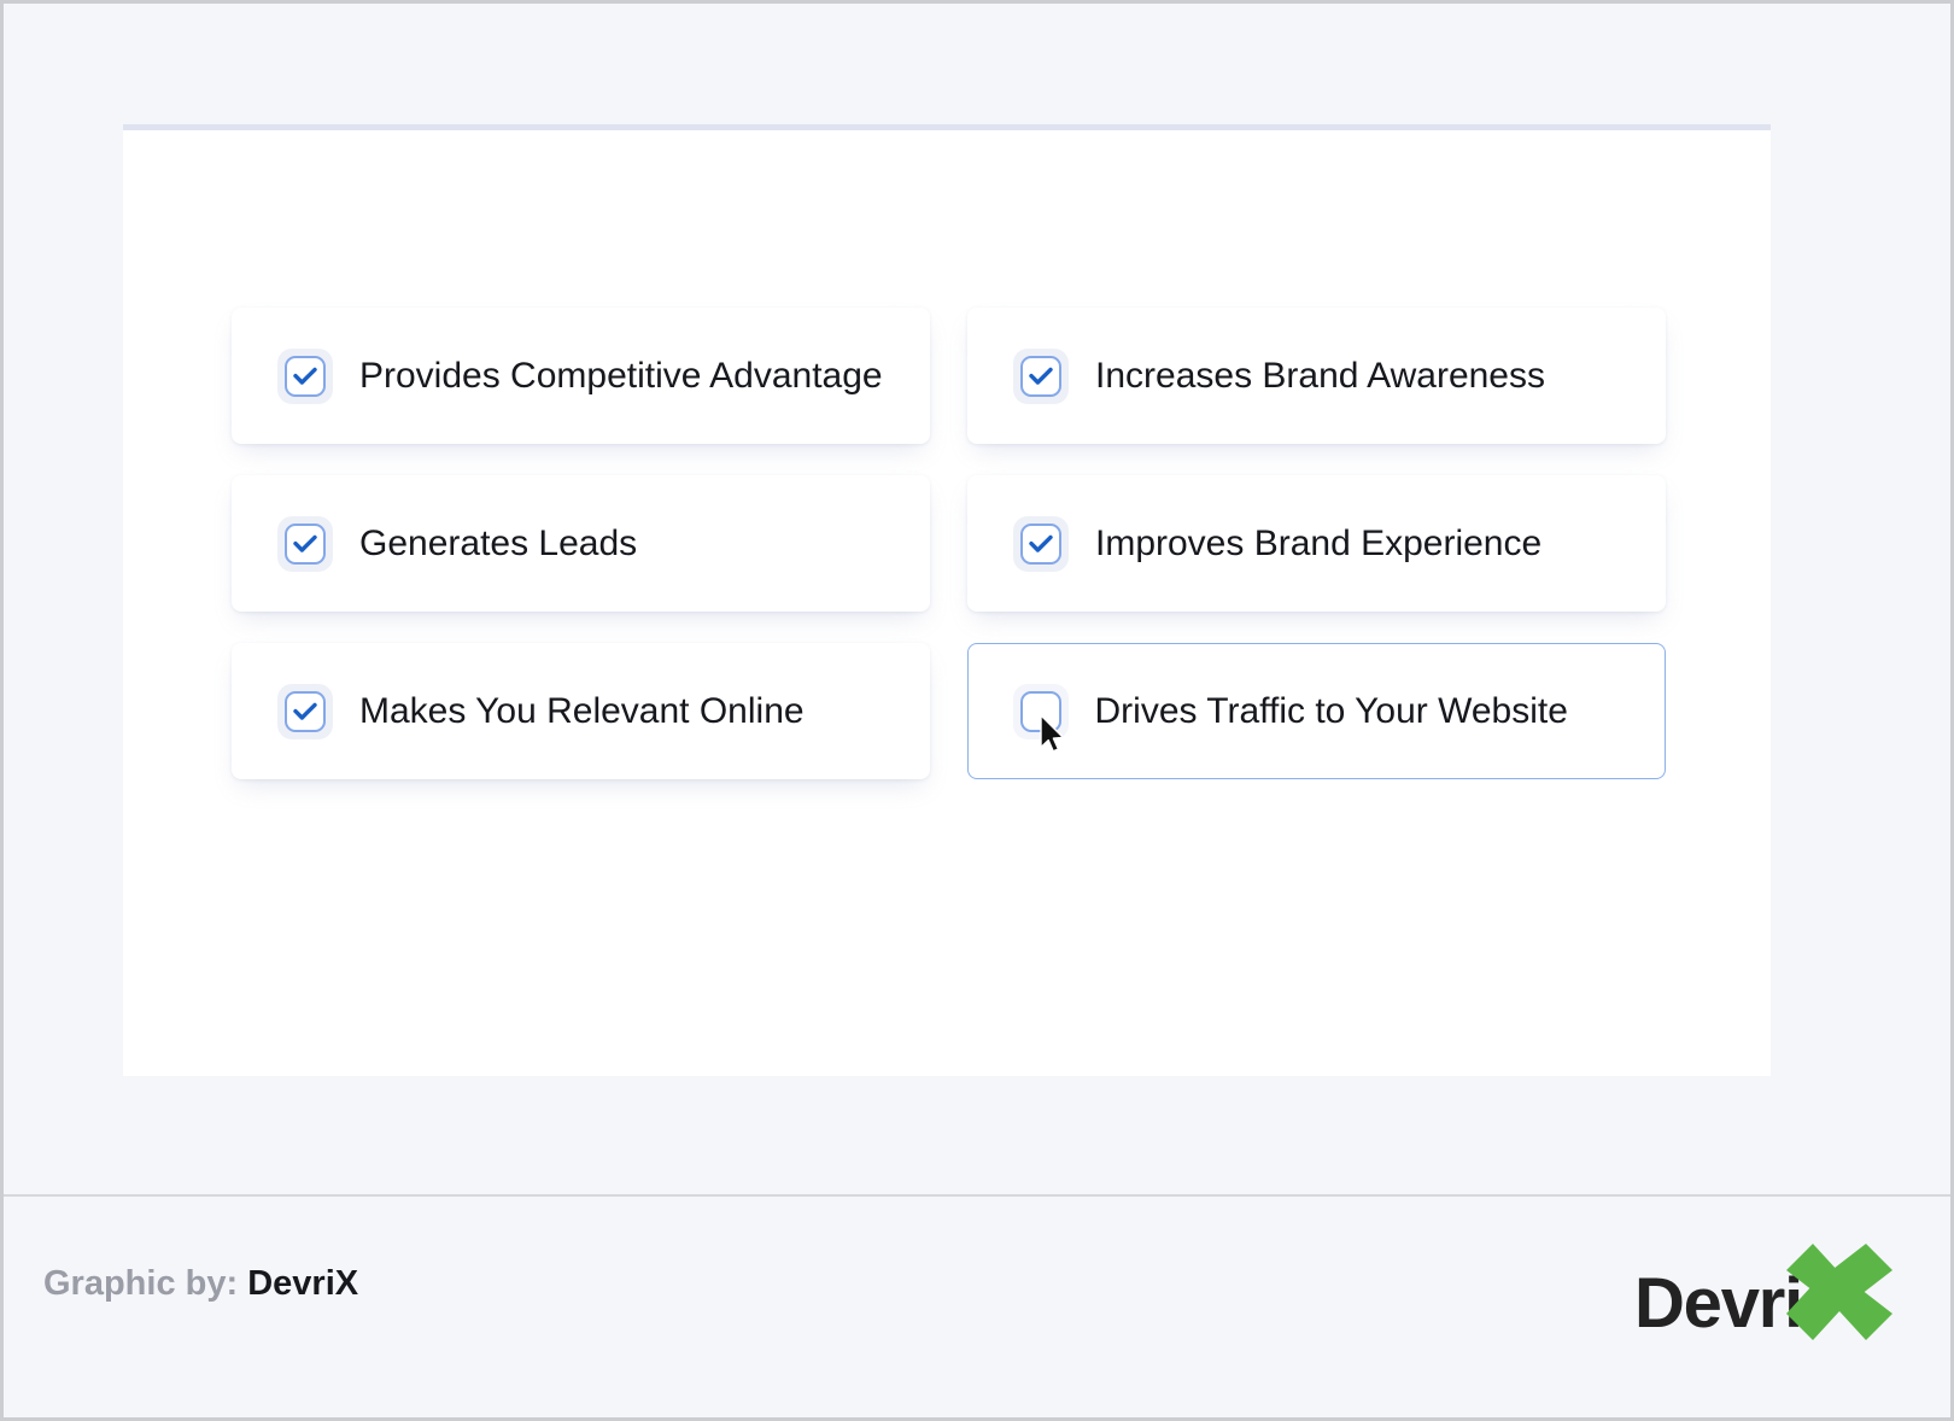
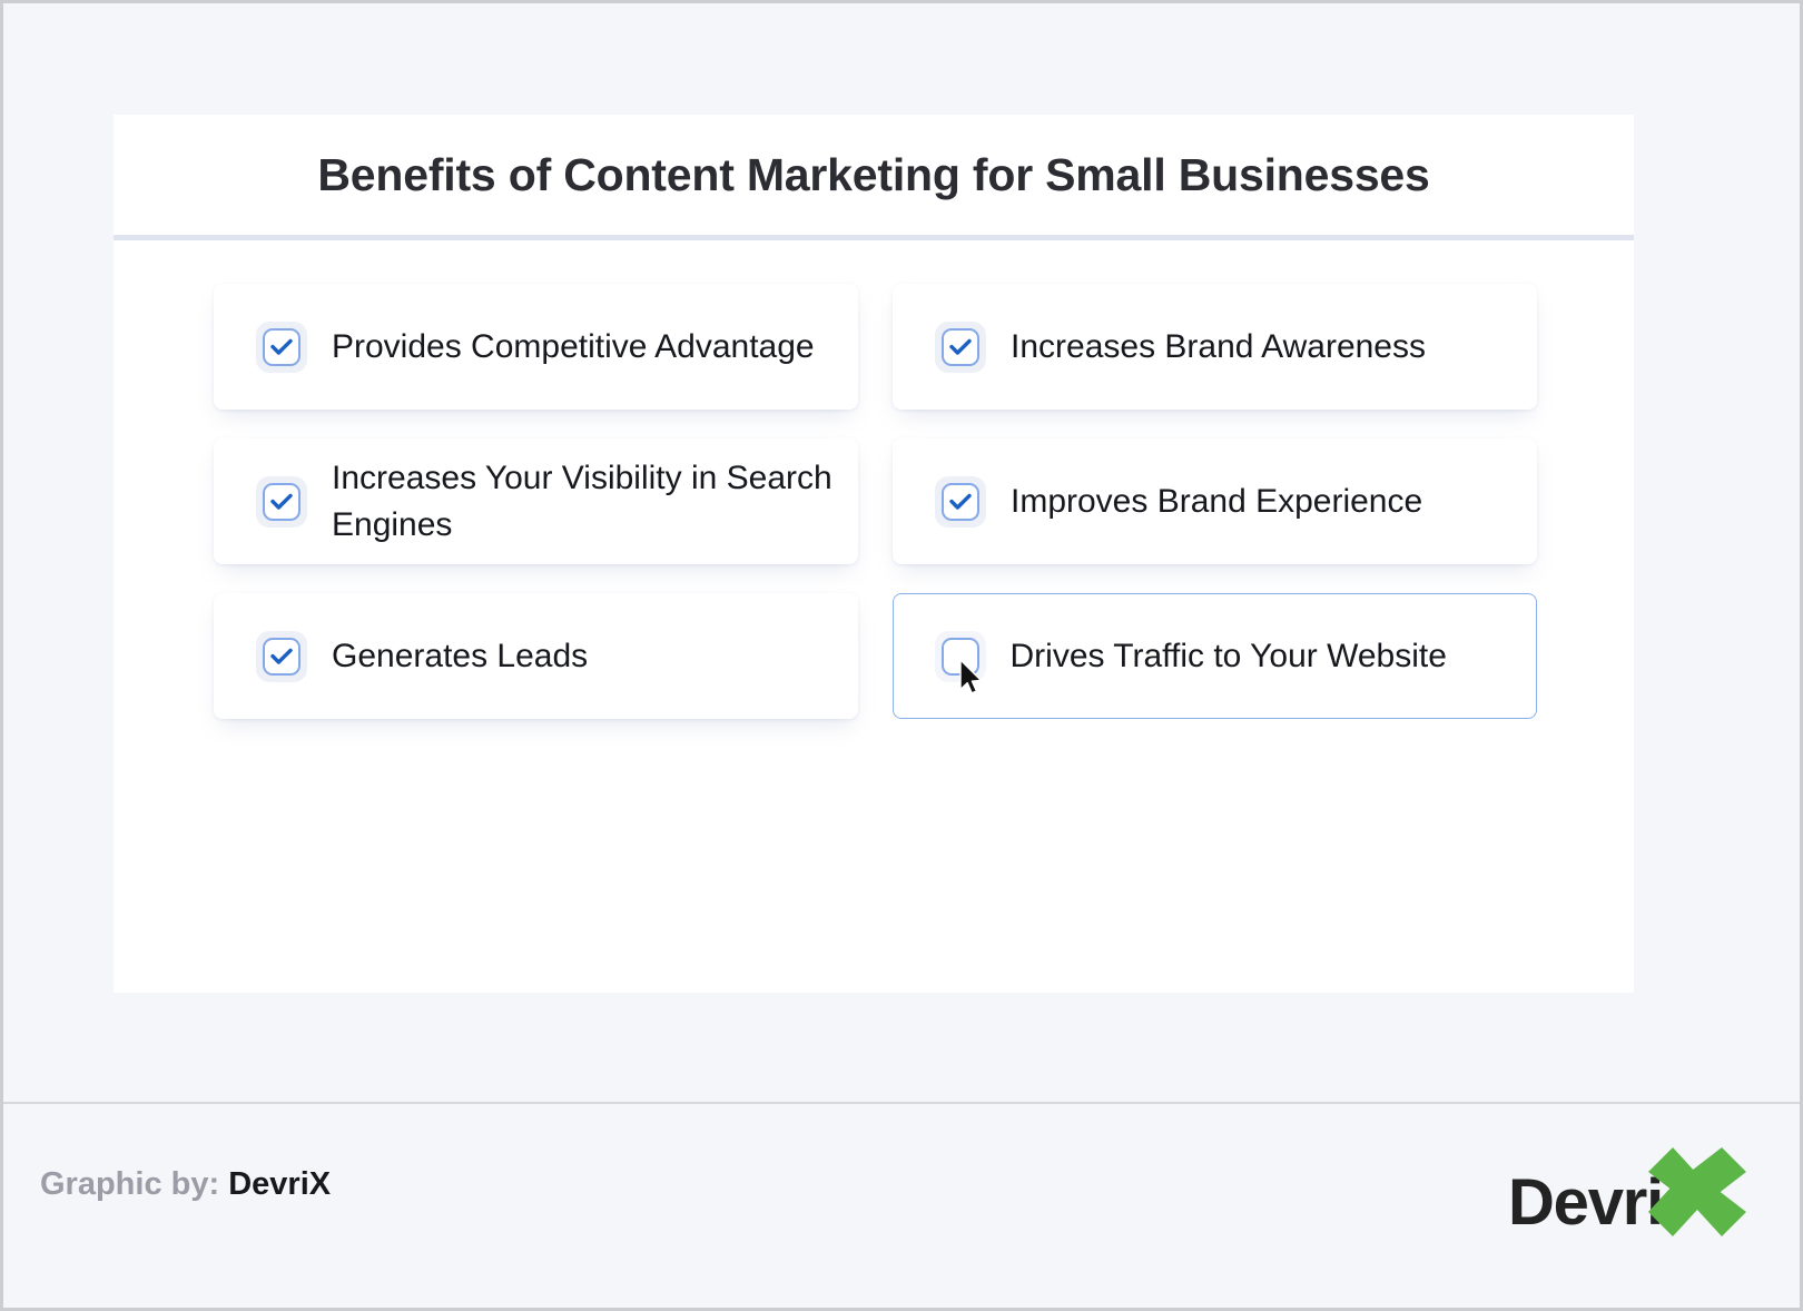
+ Benefits of Content Marketing for Small Businesses
  Provides Competitive Advantage
+ Increases Your Visibility in Search Engines
  Generates Leads
- Makes You Relevant Online
  Increases Brand Awareness
  Improves Brand Experience
  Drives Traffic to Your Website
  Graphic by: DevriX
  Devri
